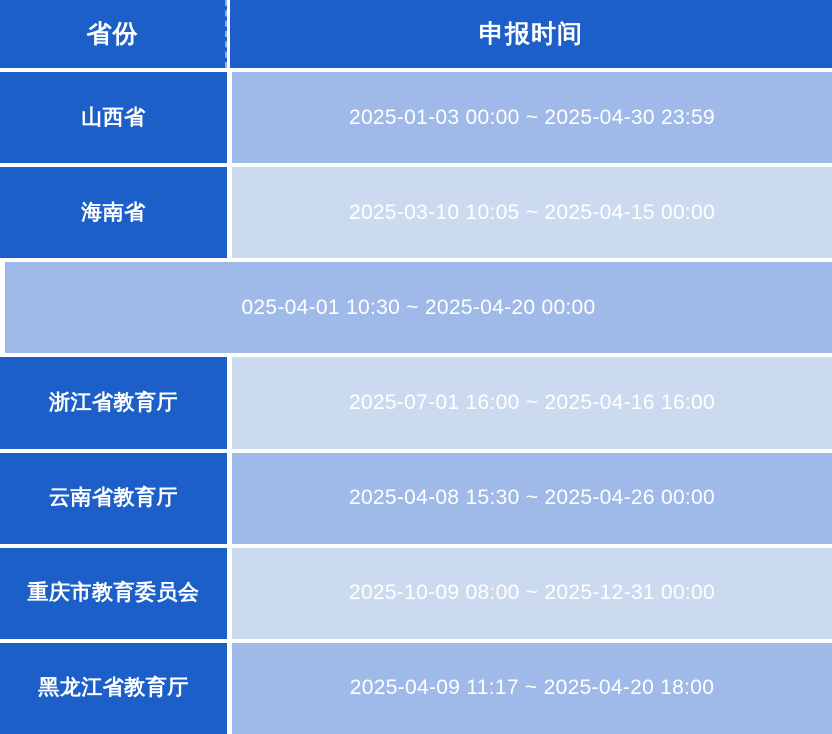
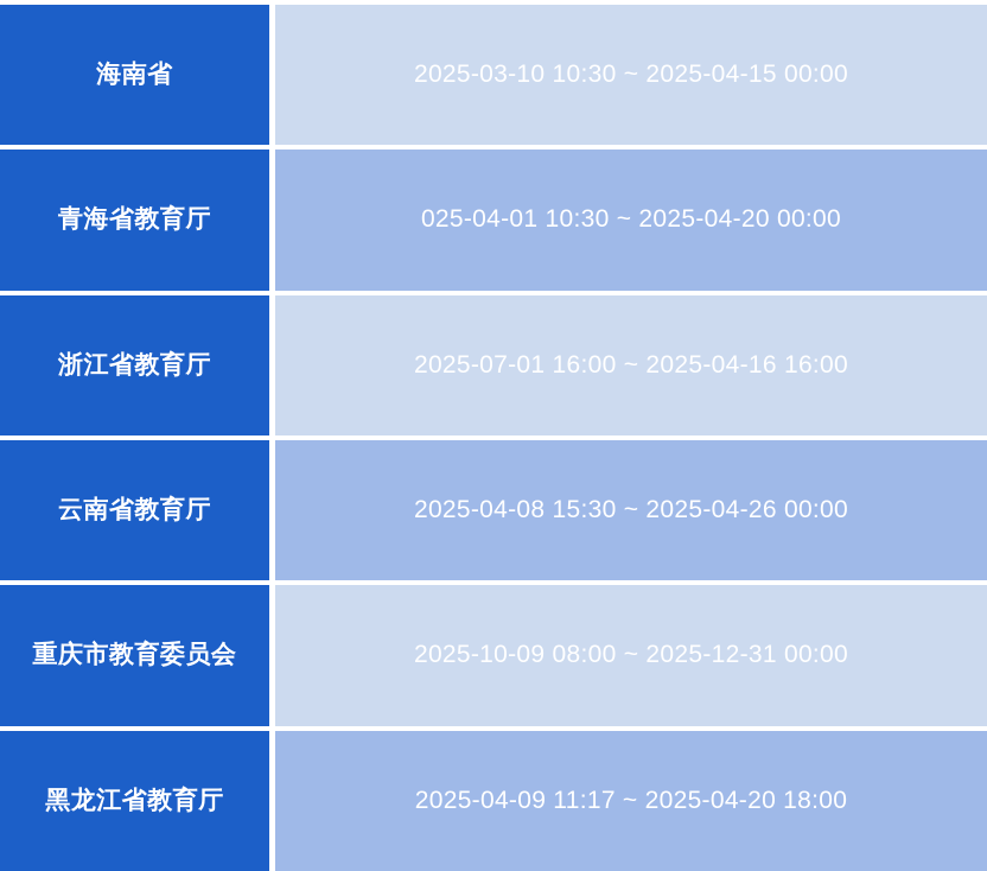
- 省份
- 申报时间
- 山西省
- 2025-01-03 00:00 ~ 2025-04-30 23:59
  海南省
- 2025-03-10 10:05 ~ 2025-04-15 00:00
+ 2025-03-10 10:30 ~ 2025-04-15 00:00
+ 青海省教育厅
  025-04-01 10:30 ~ 2025-04-20 00:00
  浙江省教育厅
  2025-07-01 16:00 ~ 2025-04-16 16:00
  云南省教育厅
  2025-04-08 15:30 ~ 2025-04-26 00:00
  重庆市教育委员会
  2025-10-09 08:00 ~ 2025-12-31 00:00
  黑龙江省教育厅
  2025-04-09 11:17 ~ 2025-04-20 18:00
